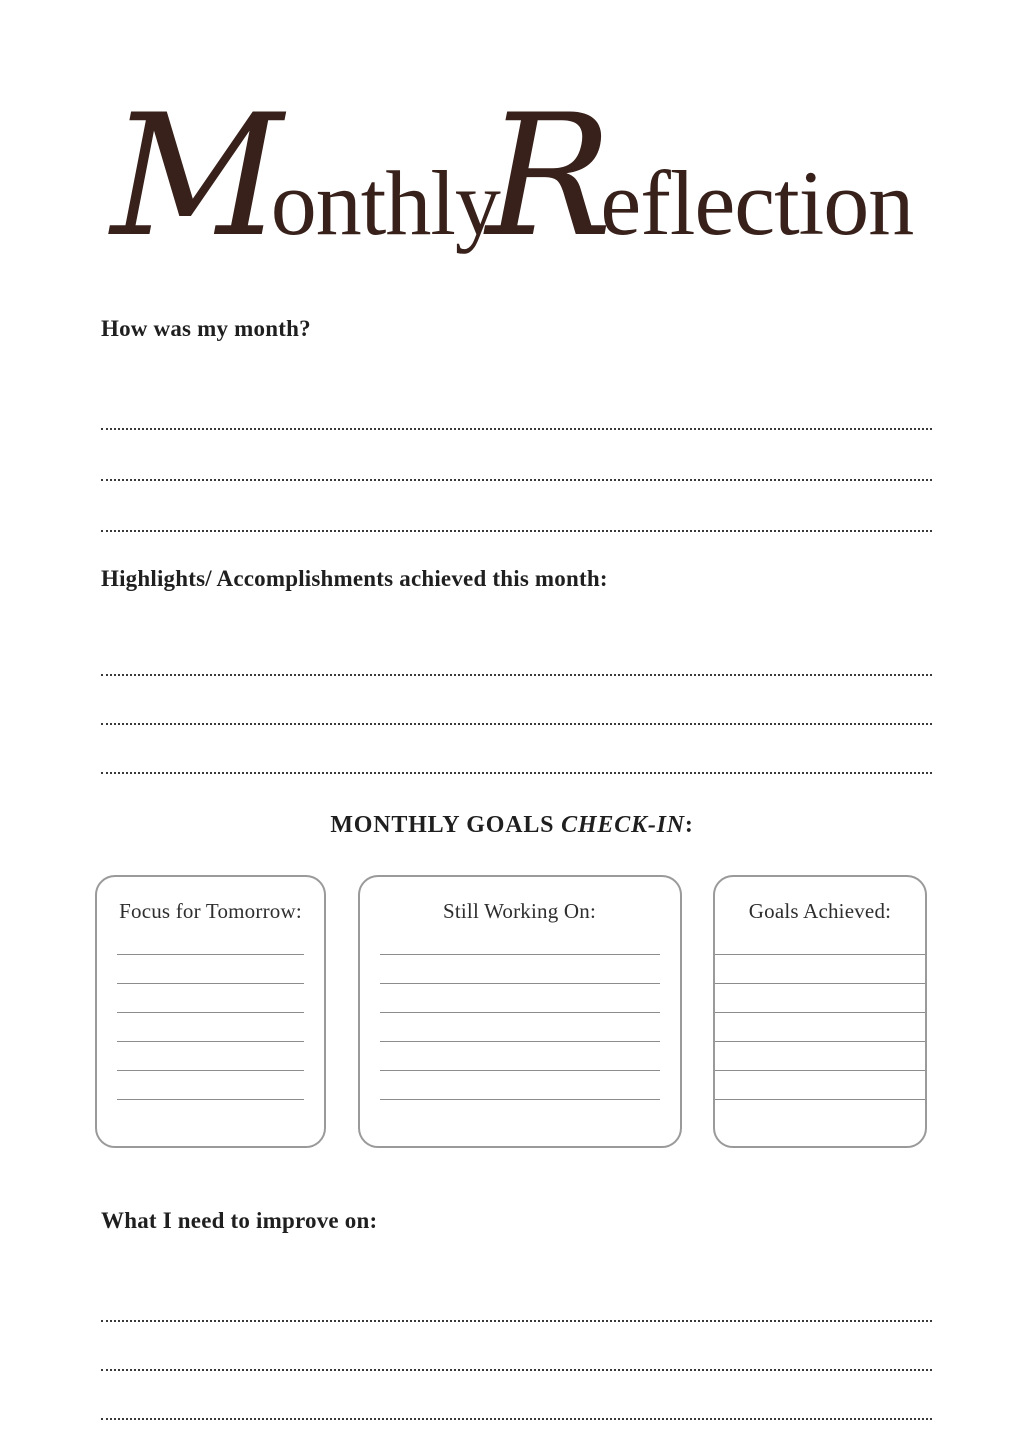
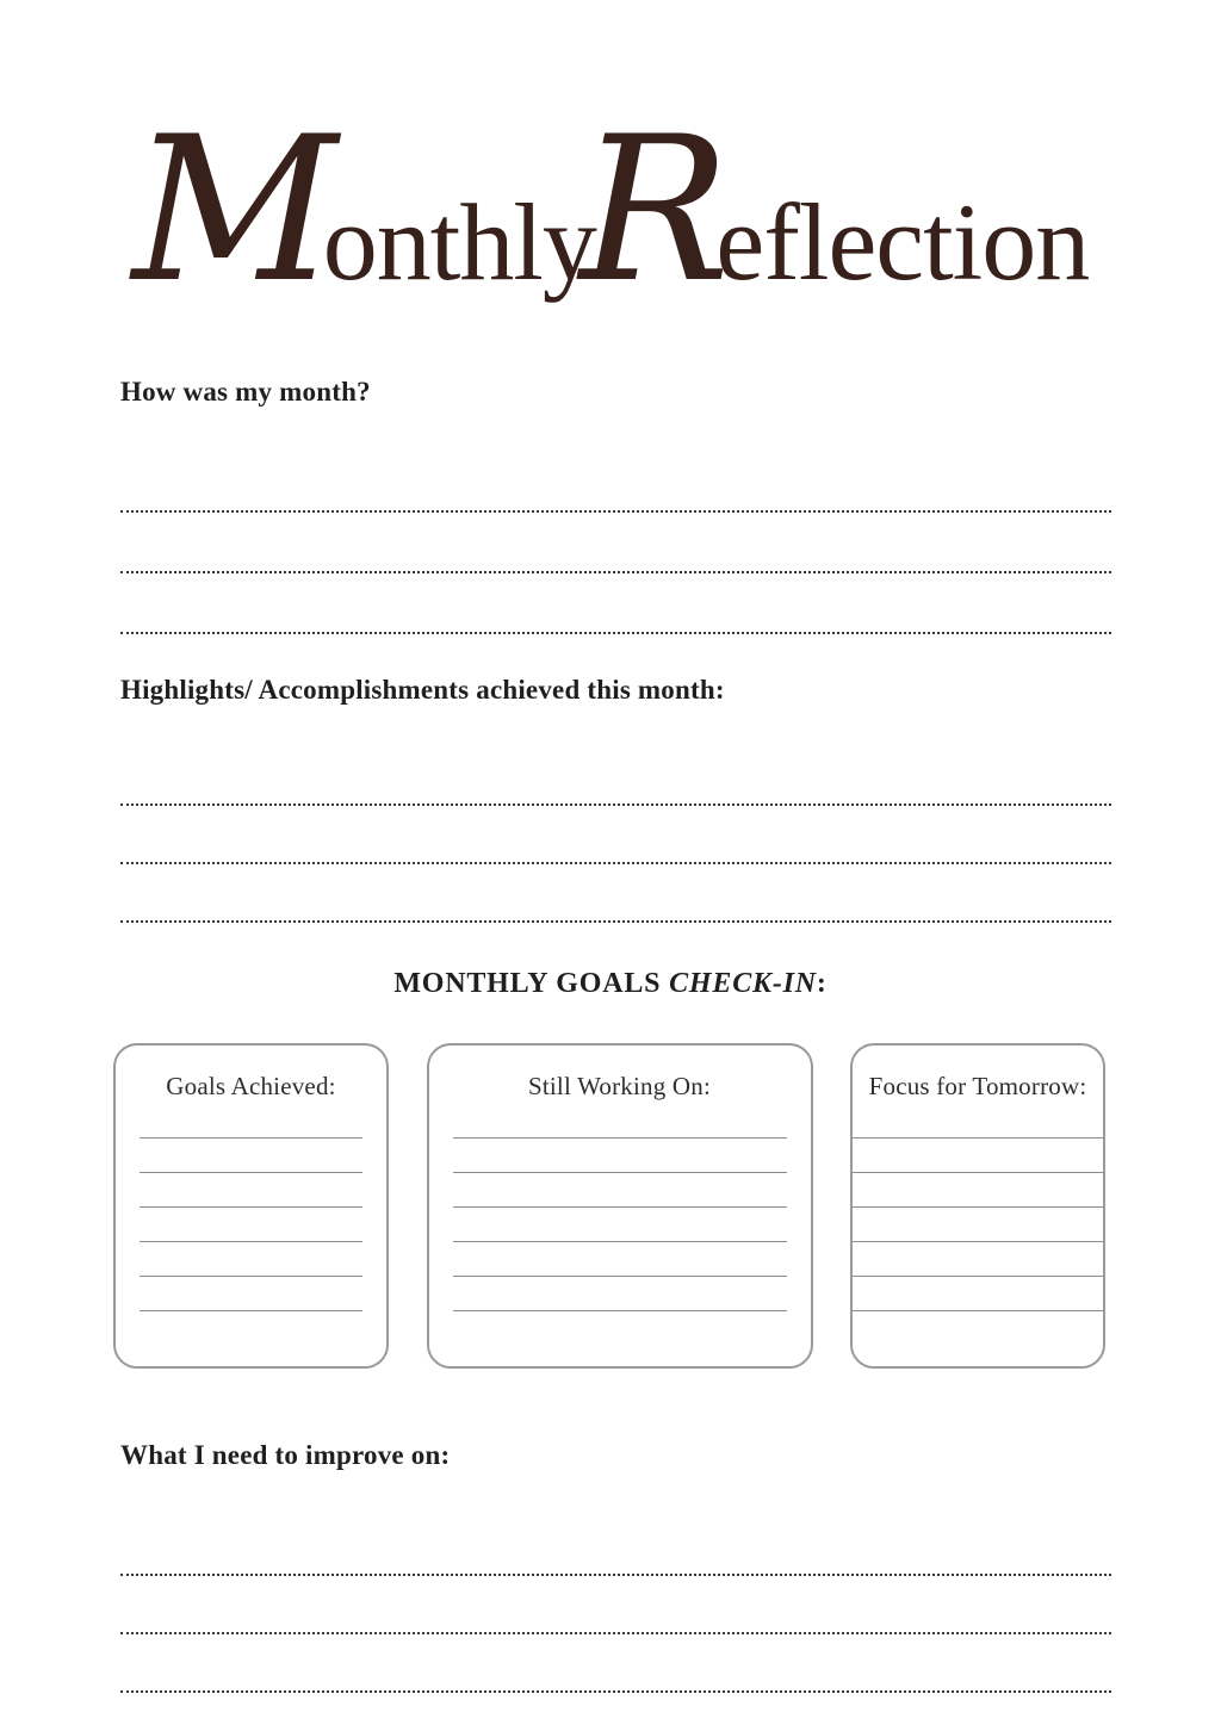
  M
  onthly
  R
  eflection
  How was my month?
  Highlights/ Accomplishments achieved this month:
  MONTHLY GOALS CHECK-IN:
- Focus for Tomorrow:
+ Goals Achieved:
  Still Working On:
- Goals Achieved:
+ Focus for Tomorrow:
  What I need to improve on:
